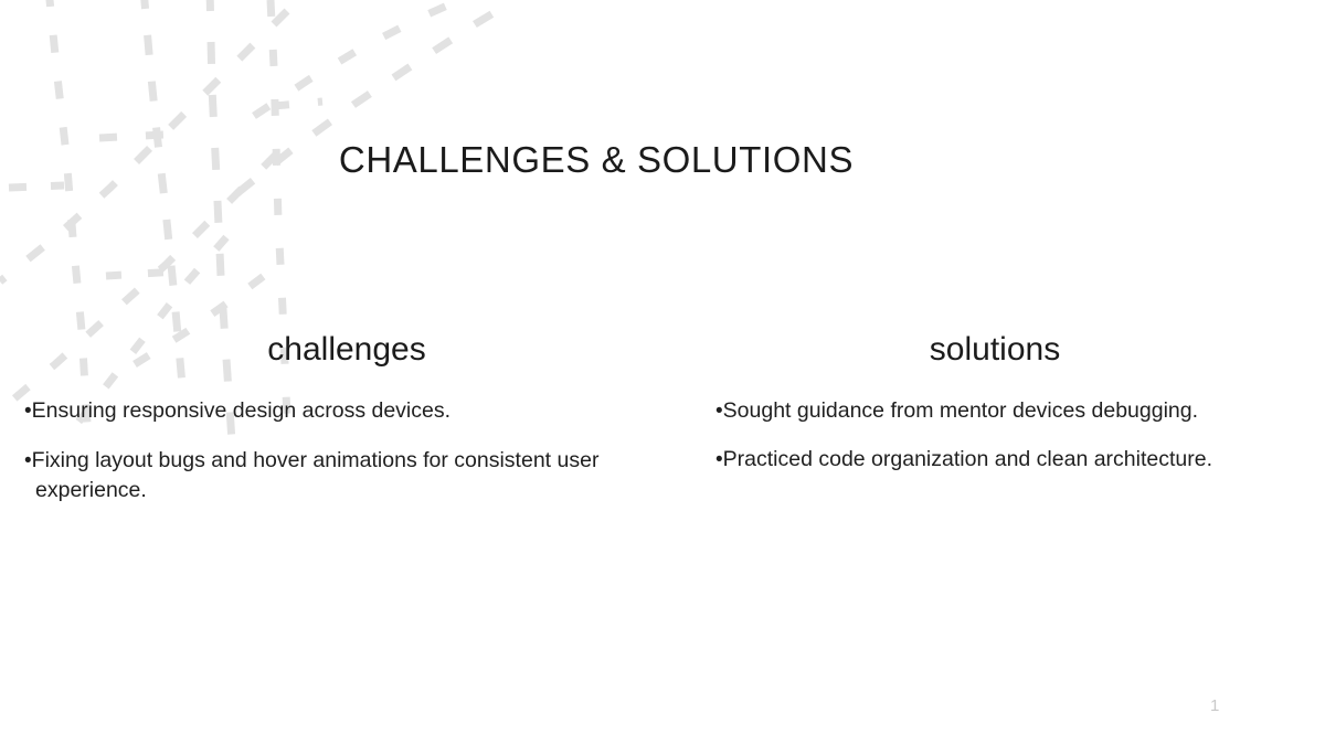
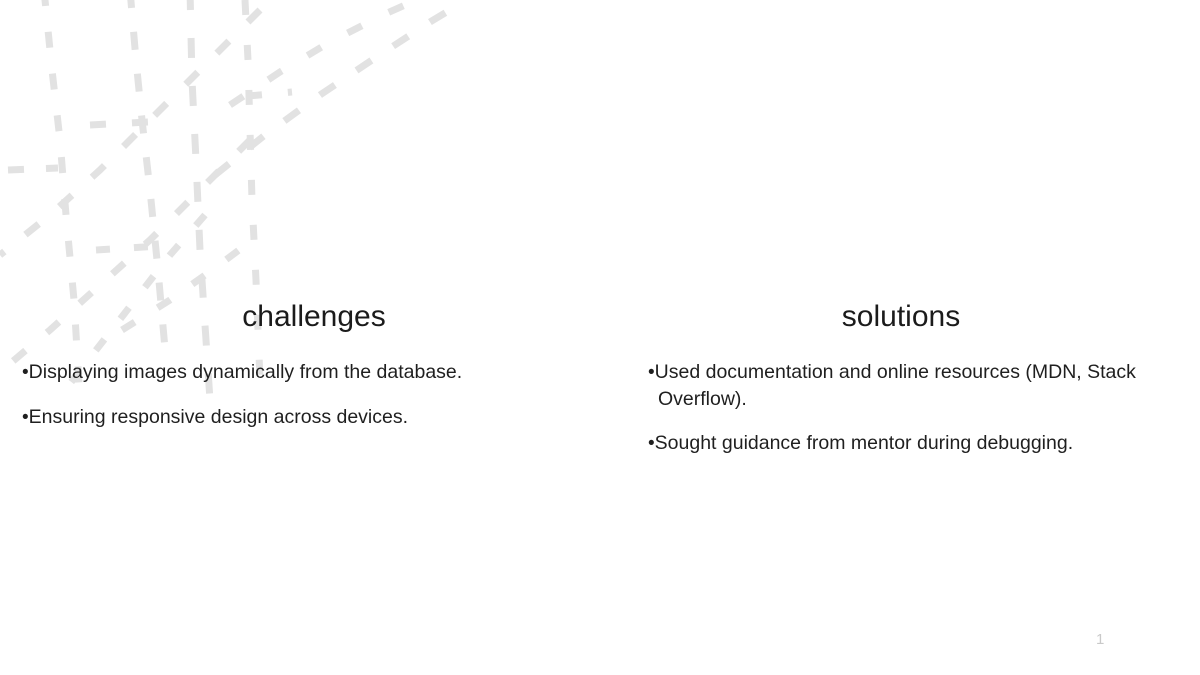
- CHALLENGES & SOLUTIONS
  challenges
+ •Displaying images dynamically from the database.
  •Ensuring responsive design across devices.
- •Fixing layout bugs and hover animations for consistent user experience.
  solutions
+ •Used documentation and online resources (MDN, Stack Overflow).
- •Sought guidance from mentor devices debugging.
+ •Sought guidance from mentor during debugging.
- •Practiced code organization and clean architecture.
  1
